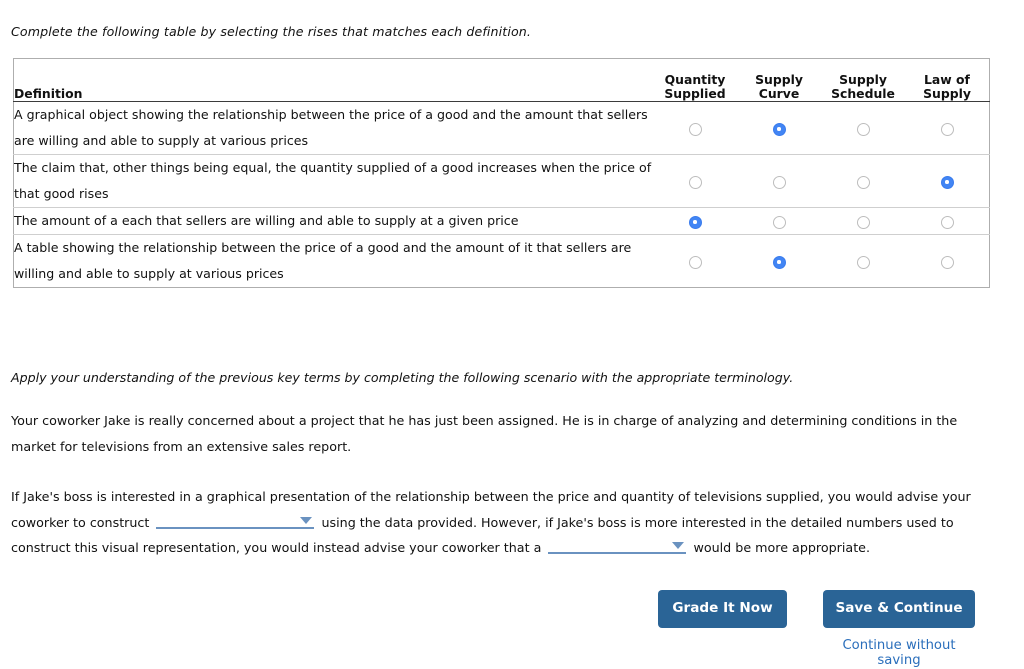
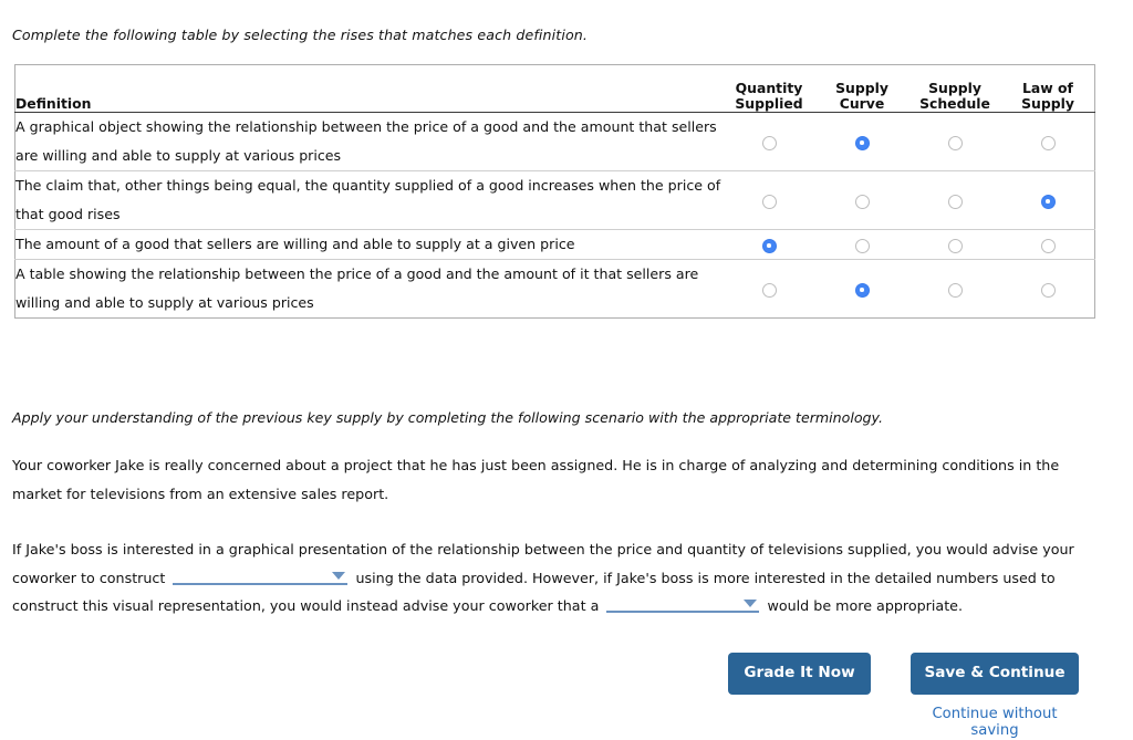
  Complete the following table by selecting the rises that matches each definition.
  Definition	Quantity Supplied	Supply Curve	Supply Schedule	Law of Supply
  A graphical object showing the relationship between the price of a good and the amount that sellers are willing and able to supply at various prices
  The claim that, other things being equal, the quantity supplied of a good increases when the price of that good rises
- The amount of a each that sellers are willing and able to supply at a given price
+ The amount of a good that sellers are willing and able to supply at a given price
  A table showing the relationship between the price of a good and the amount of it that sellers are willing and able to supply at various prices
- Apply your understanding of the previous key terms by completing the following scenario with the appropriate terminology.
+ Apply your understanding of the previous key supply by completing the following scenario with the appropriate terminology.
  Your coworker Jake is really concerned about a project that he has just been assigned. He is in charge of analyzing and determining conditions in the market for televisions from an extensive sales report.
  If Jake's boss is interested in a graphical presentation of the relationship between the price and quantity of televisions supplied, you would advise your coworker to construct using the data provided. However, if Jake's boss is more interested in the detailed numbers used to construct this visual representation, you would instead advise your coworker that a would be more appropriate.
  Grade It Now
  Save & Continue
  Continue without saving
